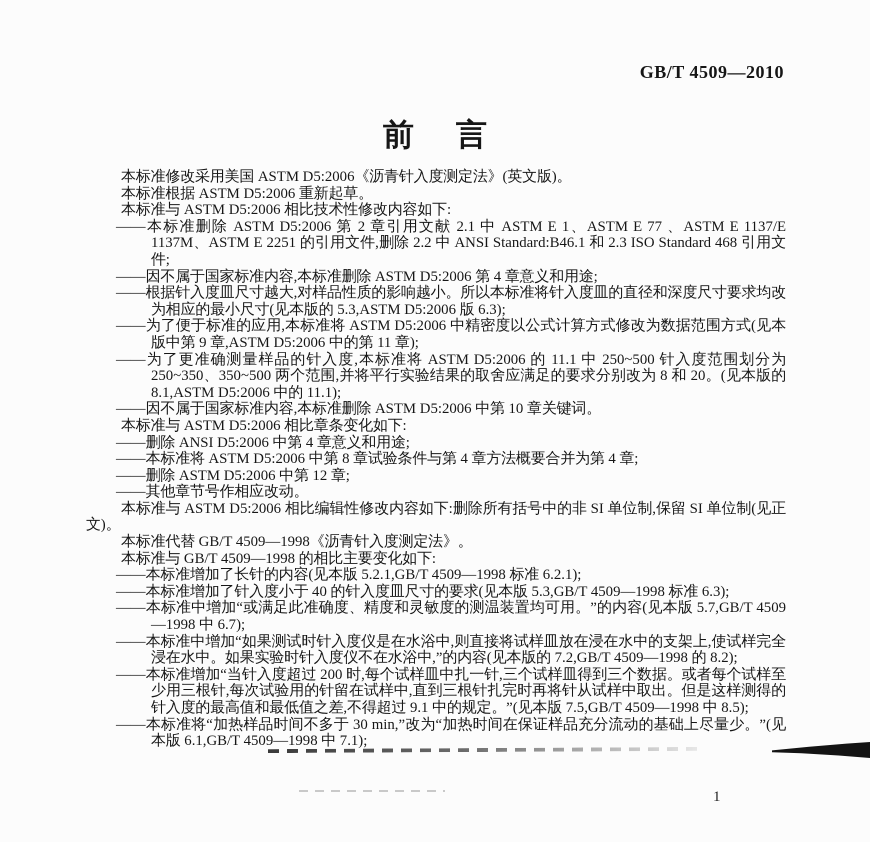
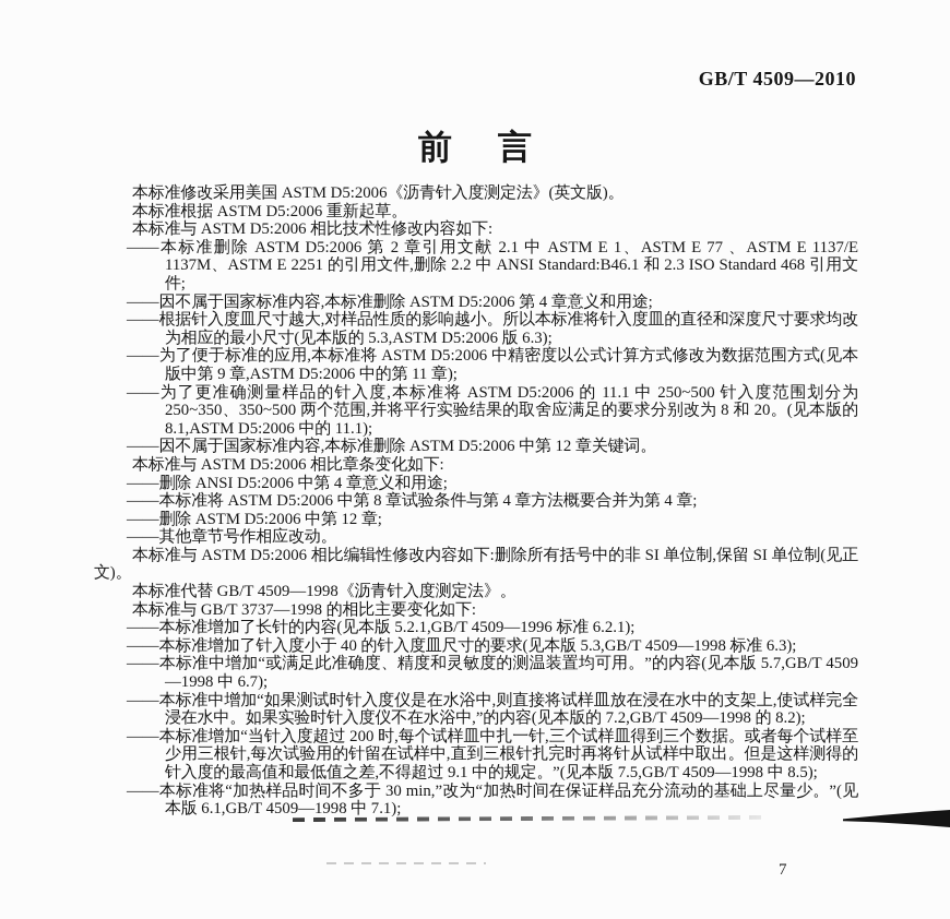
  GB/T 4509—2010
  前 言
  本标准修改采用美国 ASTM D5:2006《沥青针入度测定法》(英文版)。
  本标准根据 ASTM D5:2006 重新起草。
  本标准与 ASTM D5:2006 相比技术性修改内容如下:
  ——本标准删除 ASTM D5:2006 第 2 章引用文献 2.1 中 ASTM E 1、ASTM E 77 、ASTM E 1137/E 1137M、ASTM E 2251 的引用文件,删除 2.2 中 ANSI Standard:B46.1 和 2.3 ISO Standard 468 引用文件;
  ——因不属于国家标准内容,本标准删除 ASTM D5:2006 第 4 章意义和用途;
  ——根据针入度皿尺寸越大,对样品性质的影响越小。所以本标准将针入度皿的直径和深度尺寸要求均改为相应的最小尺寸(见本版的 5.3,ASTM D5:2006 版 6.3);
  ——为了便于标准的应用,本标准将 ASTM D5:2006 中精密度以公式计算方式修改为数据范围方式(见本版中第 9 章,ASTM D5:2006 中的第 11 章);
  ——为了更准确测量样品的针入度,本标准将 ASTM D5:2006 的 11.1 中 250~500 针入度范围划分为 250~350、350~500 两个范围,并将平行实验结果的取舍应满足的要求分别改为 8 和 20。(见本版的 8.1,ASTM D5:2006 中的 11.1);
- ——因不属于国家标准内容,本标准删除 ASTM D5:2006 中第 10 章关键词。
+ ——因不属于国家标准内容,本标准删除 ASTM D5:2006 中第 12 章关键词。
  本标准与 ASTM D5:2006 相比章条变化如下:
  ——删除 ANSI D5:2006 中第 4 章意义和用途;
  ——本标准将 ASTM D5:2006 中第 8 章试验条件与第 4 章方法概要合并为第 4 章;
  ——删除 ASTM D5:2006 中第 12 章;
  ——其他章节号作相应改动。
  本标准与 ASTM D5:2006 相比编辑性修改内容如下:删除所有括号中的非 SI 单位制,保留 SI 单位制(见正文)。
  本标准代替 GB/T 4509—1998《沥青针入度测定法》。
- 本标准与 GB/T 4509—1998 的相比主要变化如下:
+ 本标准与 GB/T 3737—1998 的相比主要变化如下:
- ——本标准增加了长针的内容(见本版 5.2.1,GB/T 4509—1998 标准 6.2.1);
+ ——本标准增加了长针的内容(见本版 5.2.1,GB/T 4509—1996 标准 6.2.1);
  ——本标准增加了针入度小于 40 的针入度皿尺寸的要求(见本版 5.3,GB/T 4509—1998 标准 6.3);
  ——本标准中增加“或满足此准确度、精度和灵敏度的测温装置均可用。”的内容(见本版 5.7,GB/T 4509—1998 中 6.7);
  ——本标准中增加“如果测试时针入度仪是在水浴中,则直接将试样皿放在浸在水中的支架上,使试样完全浸在水中。如果实验时针入度仪不在水浴中,”的内容(见本版的 7.2,GB/T 4509—1998 的 8.2);
  ——本标准增加“当针入度超过 200 时,每个试样皿中扎一针,三个试样皿得到三个数据。或者每个试样至少用三根针,每次试验用的针留在试样中,直到三根针扎完时再将针从试样中取出。但是这样测得的针入度的最高值和最低值之差,不得超过 9.1 中的规定。”(见本版 7.5,GB/T 4509—1998 中 8.5);
  ——本标准将“加热样品时间不多于 30 min,”改为“加热时间在保证样品充分流动的基础上尽量少。”(见本版 6.1,GB/T 4509—1998 中 7.1);
- 1
+ 7
